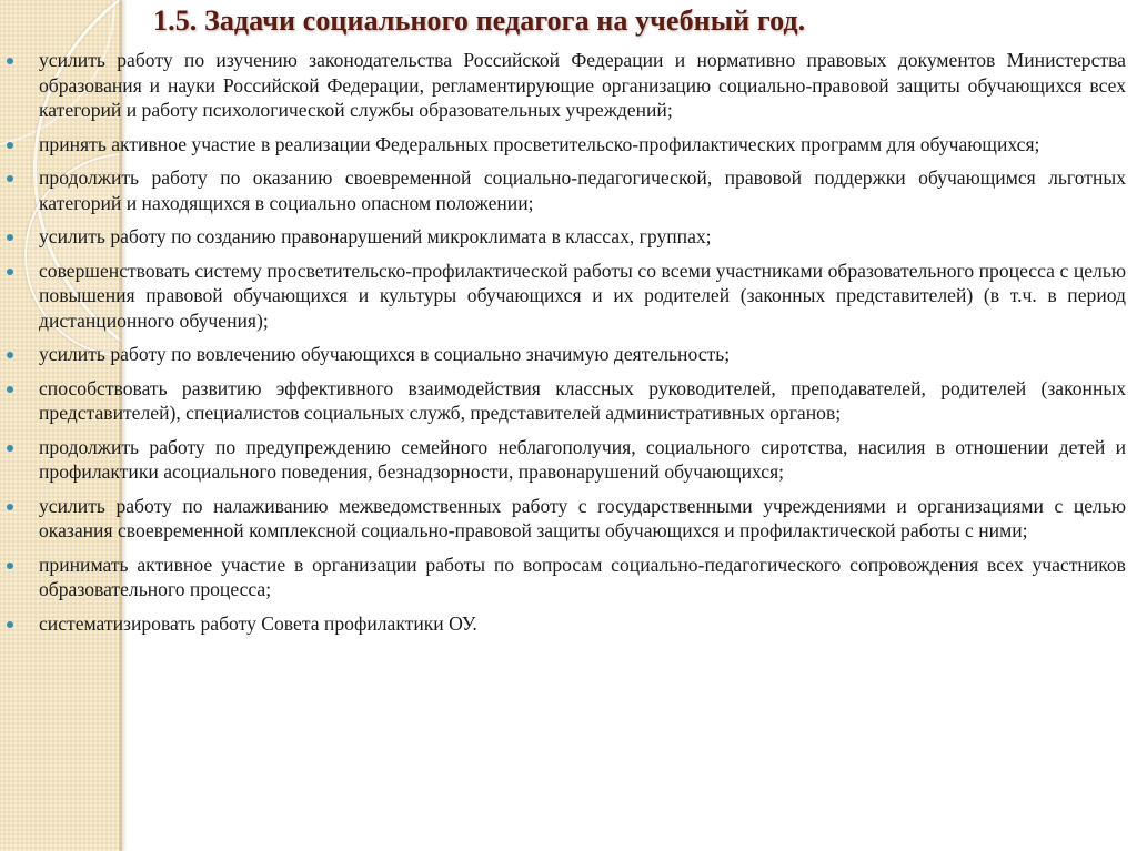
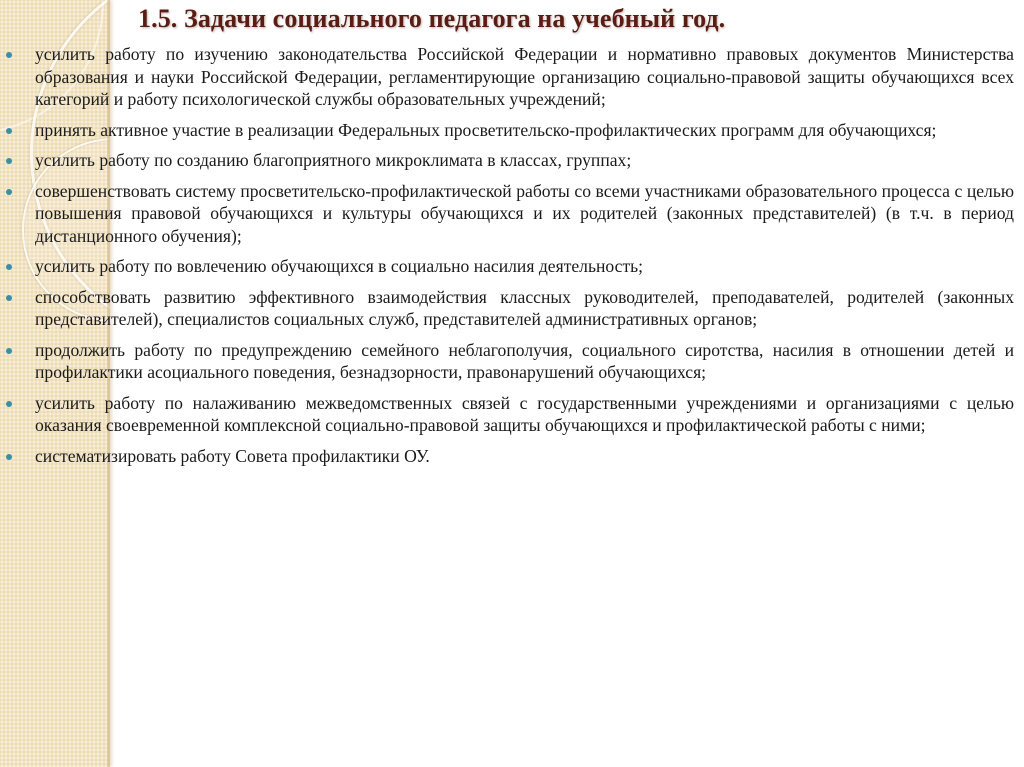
  1.5. Задачи социального педагога на учебный год.
  усилить работу по изучению законодательства Российской Федерации и нормативно правовых документов Министерства образования и науки Российской Федерации, регламентирующие организацию социально-правовой защиты обучающихся всех категорий и работу психологической службы образовательных учреждений;
  принять активное участие в реализации Федеральных просветительско-профилактических программ для обучающихся;
- продолжить работу по оказанию своевременной социально-педагогической, правовой поддержки обучающимся льготных категорий и находящихся в социально опасном положении;
- усилить работу по созданию правонарушений микроклимата в классах, группах;
+ усилить работу по созданию благоприятного микроклимата в классах, группах;
  совершенствовать систему просветительско-профилактической работы со всеми участниками образовательного процесса с целью повышения правовой обучающихся и культуры обучающихся и их родителей (законных представителей) (в т.ч. в период дистанционного обучения);
- усилить работу по вовлечению обучающихся в социально значимую деятельность;
+ усилить работу по вовлечению обучающихся в социально насилия деятельность;
  способствовать развитию эффективного взаимодействия классных руководителей, преподавателей, родителей (законных представителей), специалистов социальных служб, представителей административных органов;
  продолжить работу по предупреждению семейного неблагополучия, социального сиротства, насилия в отношении детей и профилактики асоциального поведения, безнадзорности, правонарушений обучающихся;
- усилить работу по налаживанию межведомственных работу с государственными учреждениями и организациями с целью оказания своевременной комплексной социально-правовой защиты обучающихся и профилактической работы с ними;
+ усилить работу по налаживанию межведомственных связей с государственными учреждениями и организациями с целью оказания своевременной комплексной социально-правовой защиты обучающихся и профилактической работы с ними;
- принимать активное участие в организации работы по вопросам социально-педагогического сопровождения всех участников образовательного процесса;
  систематизировать работу Совета профилактики ОУ.
